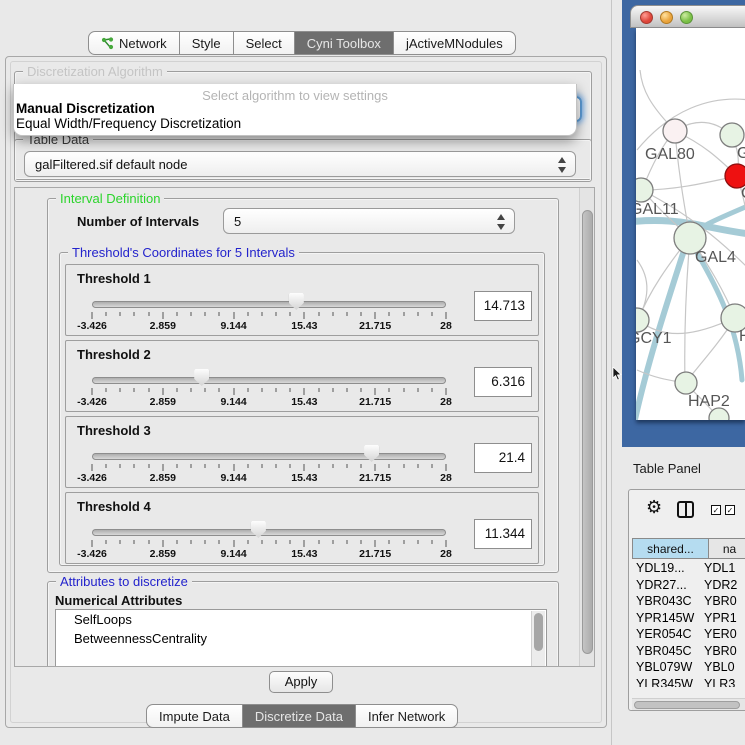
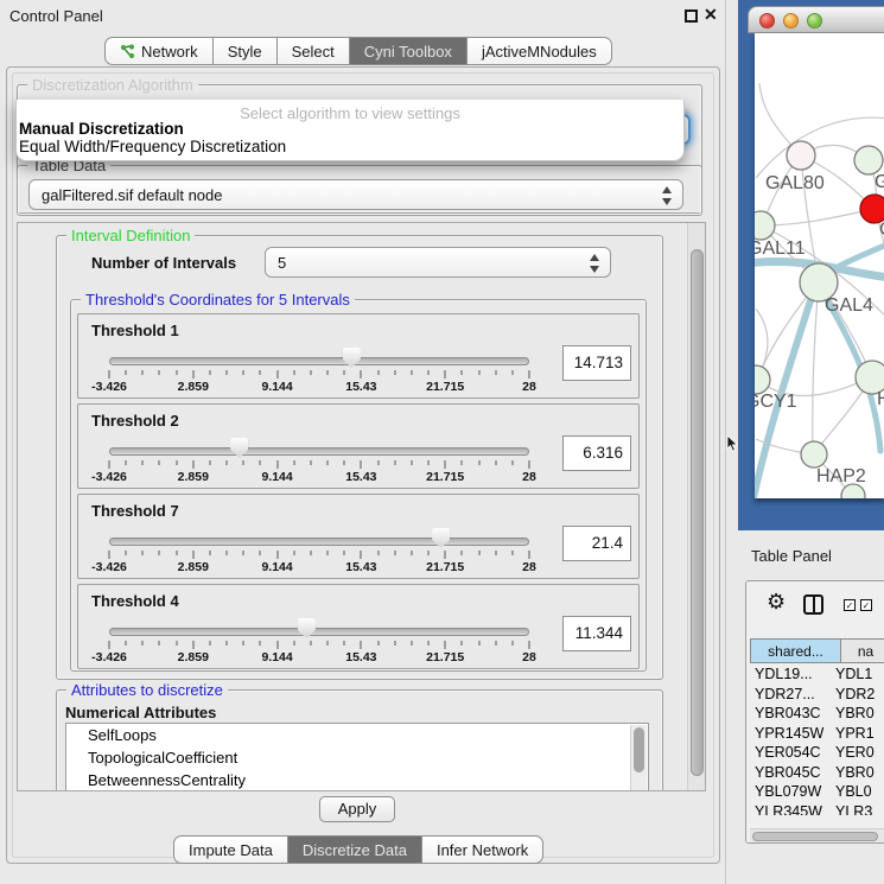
+ Control Panel
+ ✕
  Network
  Style
  Select
  Cyni Toolbox
  jActiveMNodules
  Discretization Algorithm
  Select algorithm to view settings
  Manual Discretization
  Equal Width/Frequency Discretization
  Table Data
  galFiltered.sif default node
  Interval Definition
  Number of Intervals
  5
  Threshold's Coordinates for 5 Intervals
  Threshold 1
  -3.426
  2.859
  9.144
  15.43
  21.715
  28
  14.713
  Threshold 2
  -3.426
  2.859
  9.144
  15.43
  21.715
  28
  6.316
- Threshold 3
+ Threshold 7
  -3.426
  2.859
  9.144
  15.43
  21.715
  28
  21.4
  Threshold 4
  -3.426
  2.859
  9.144
  15.43
  21.715
  28
  11.344
  Attributes to discretize
  Numerical Attributes
  SelfLoops
+ TopologicalCoefficient
  BetweennessCentrality
  Apply
  Impute Data
  Discretize Data
  Infer Network
  GAL80
  GAL11
  GAL4
  CY1
  HAP2
  Table Panel
  ⚙
  ✓
  ✓
  shared...
  na
  YDL19...
  YDL1
  YDR27...
  YDR2
  YBR043C
  YBR0
  YPR145W
  YPR1
  YER054C
  YER0
  YBR045C
  YBR0
  YBL079W
  YBL0
  YLR345W
  YLR3
